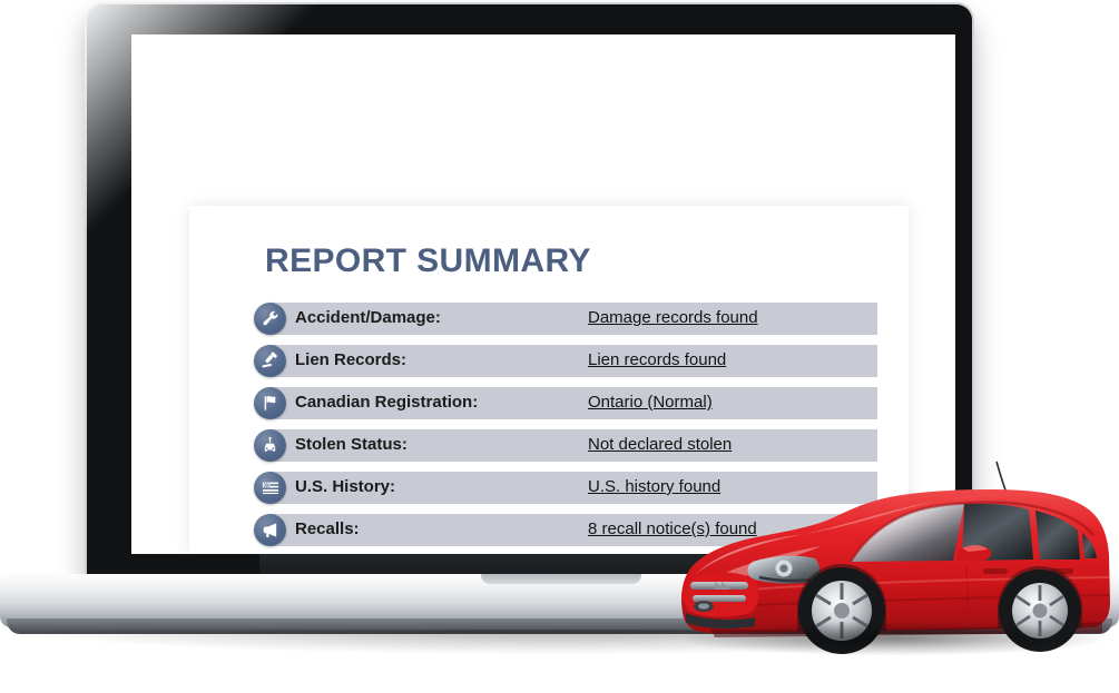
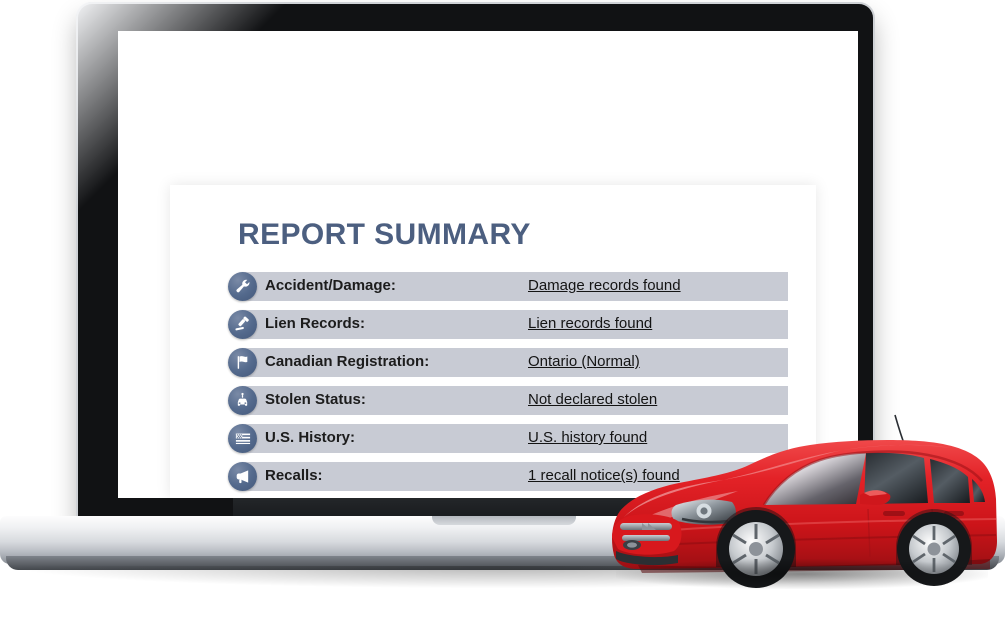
  REPORT SUMMARY
  Accident/Damage:
  Damage records found
  Lien Records:
  Lien records found
  Canadian Registration:
  Ontario (Normal)
  Stolen Status:
  Not declared stolen
  U.S. History:
  U.S. history found
  Recalls:
- 8 recall notice(s) found
+ 1 recall notice(s) found
